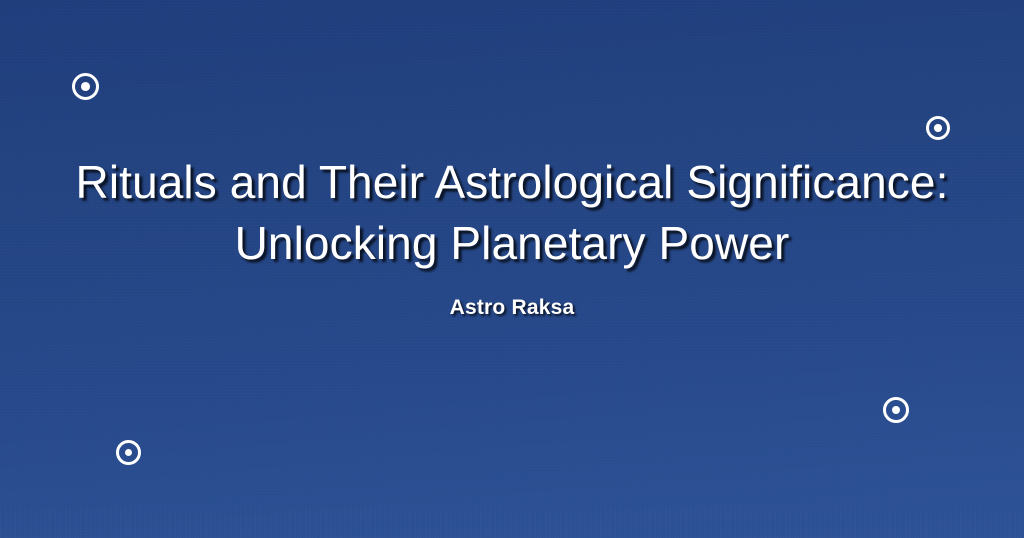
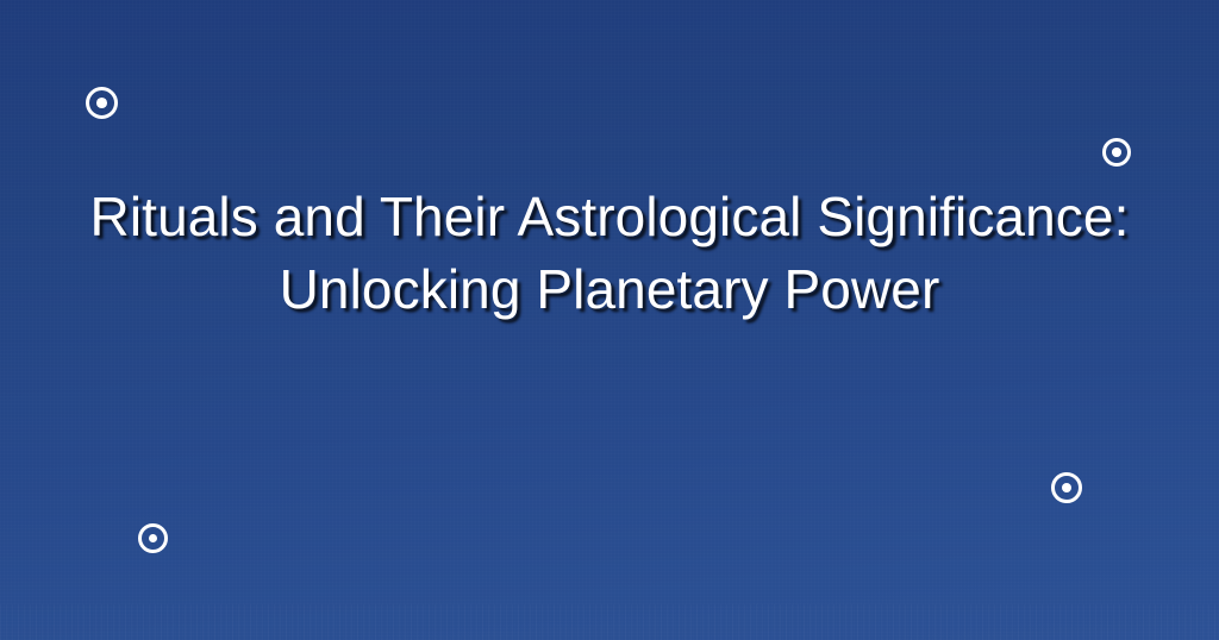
  Rituals and Their Astrological Significance:
  Unlocking Planetary Power
- Astro Raksa
